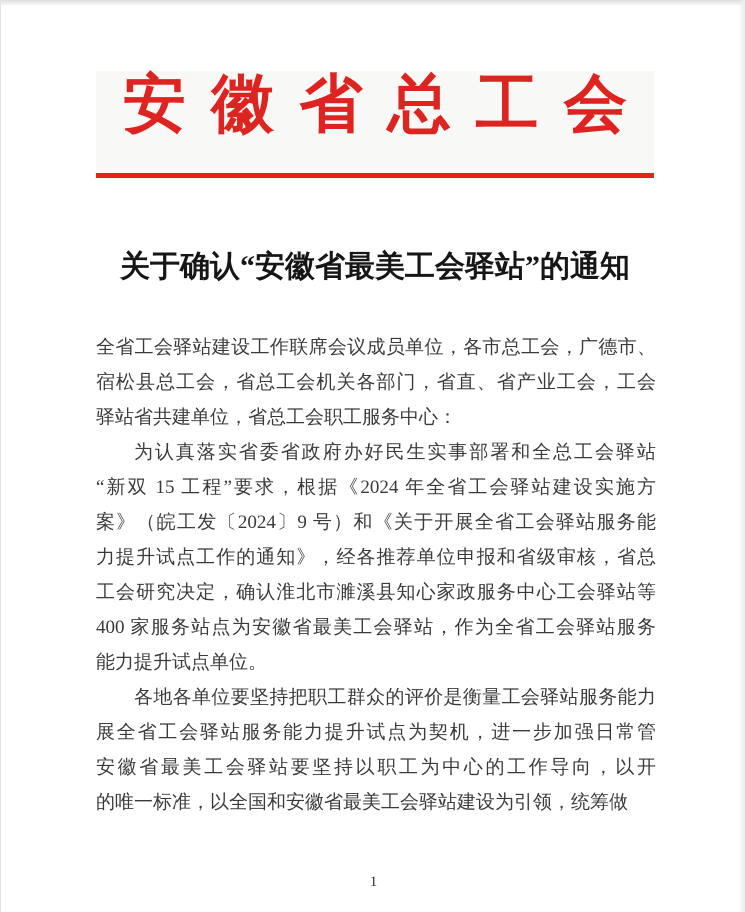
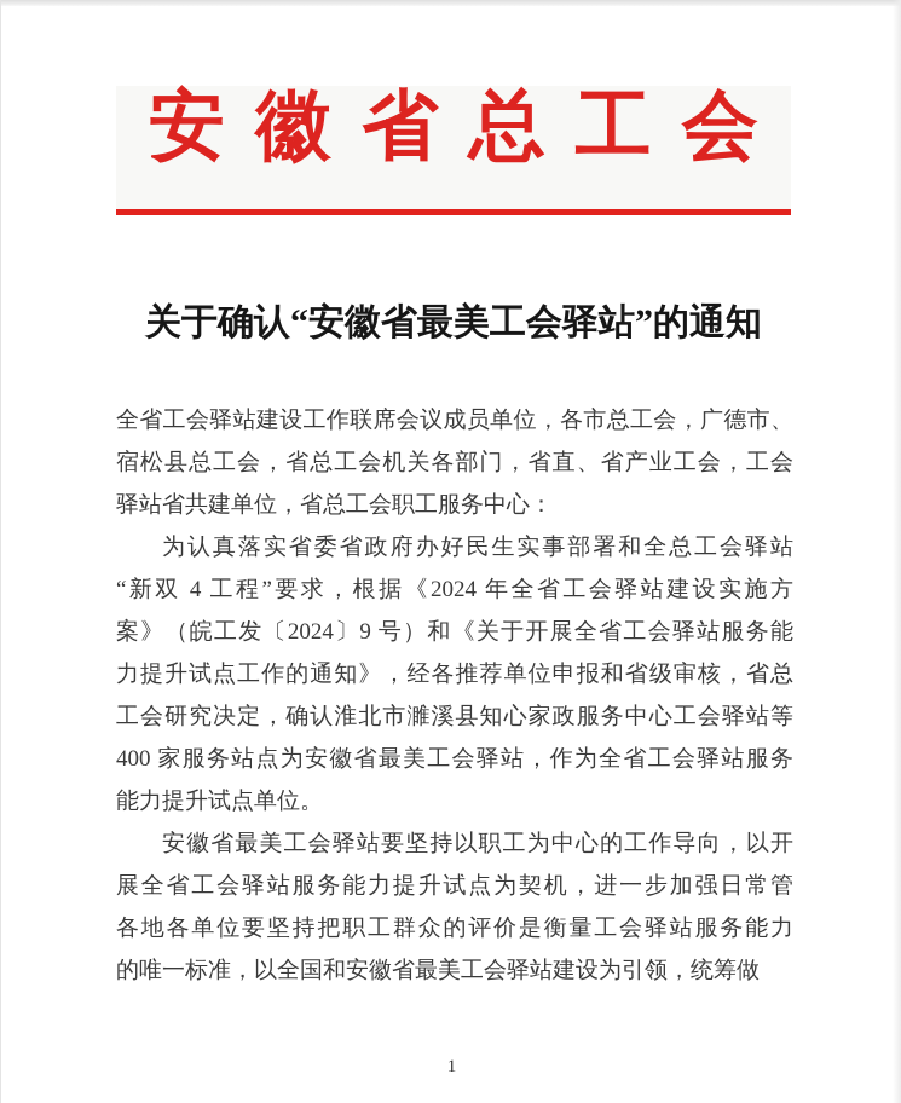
  安徽省总工会
  关于确认“安徽省最美工会驿站”的通知
  全省工会驿站建设工作联席会议成员单位，各市总工会，广德市、
  宿松县总工会，省总工会机关各部门，省直、省产业工会，工会
  驿站省共建单位，省总工会职工服务中心：
  为认真落实省委省政府办好民生实事部署和全总工会驿站
- “新双 15 工程”要求，根据《2024 年全省工会驿站建设实施方
+ “新双 4 工程”要求，根据《2024 年全省工会驿站建设实施方
  案》（皖工发〔2024〕9 号）和《关于开展全省工会驿站服务能
  力提升试点工作的通知》，经各推荐单位申报和省级审核，省总
  工会研究决定，确认淮北市濉溪县知心家政服务中心工会驿站等
  400 家服务站点为安徽省最美工会驿站，作为全省工会驿站服务
  能力提升试点单位。
- 各地各单位要坚持把职工群众的评价是衡量工会驿站服务能力
+ 安徽省最美工会驿站要坚持以职工为中心的工作导向，以开
  展全省工会驿站服务能力提升试点为契机，进一步加强日常管
- 安徽省最美工会驿站要坚持以职工为中心的工作导向，以开
+ 各地各单位要坚持把职工群众的评价是衡量工会驿站服务能力
  的唯一标准，以全国和安徽省最美工会驿站建设为引领，统筹做
  1
